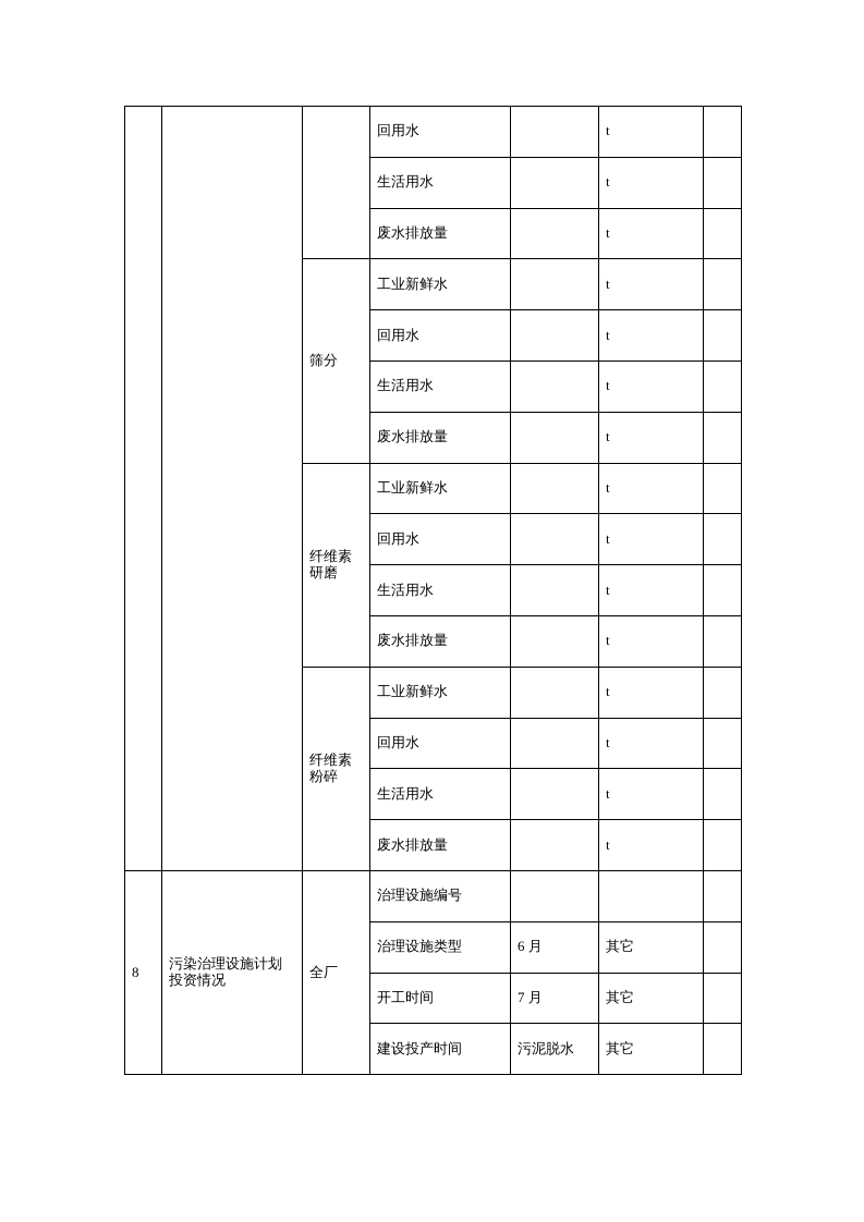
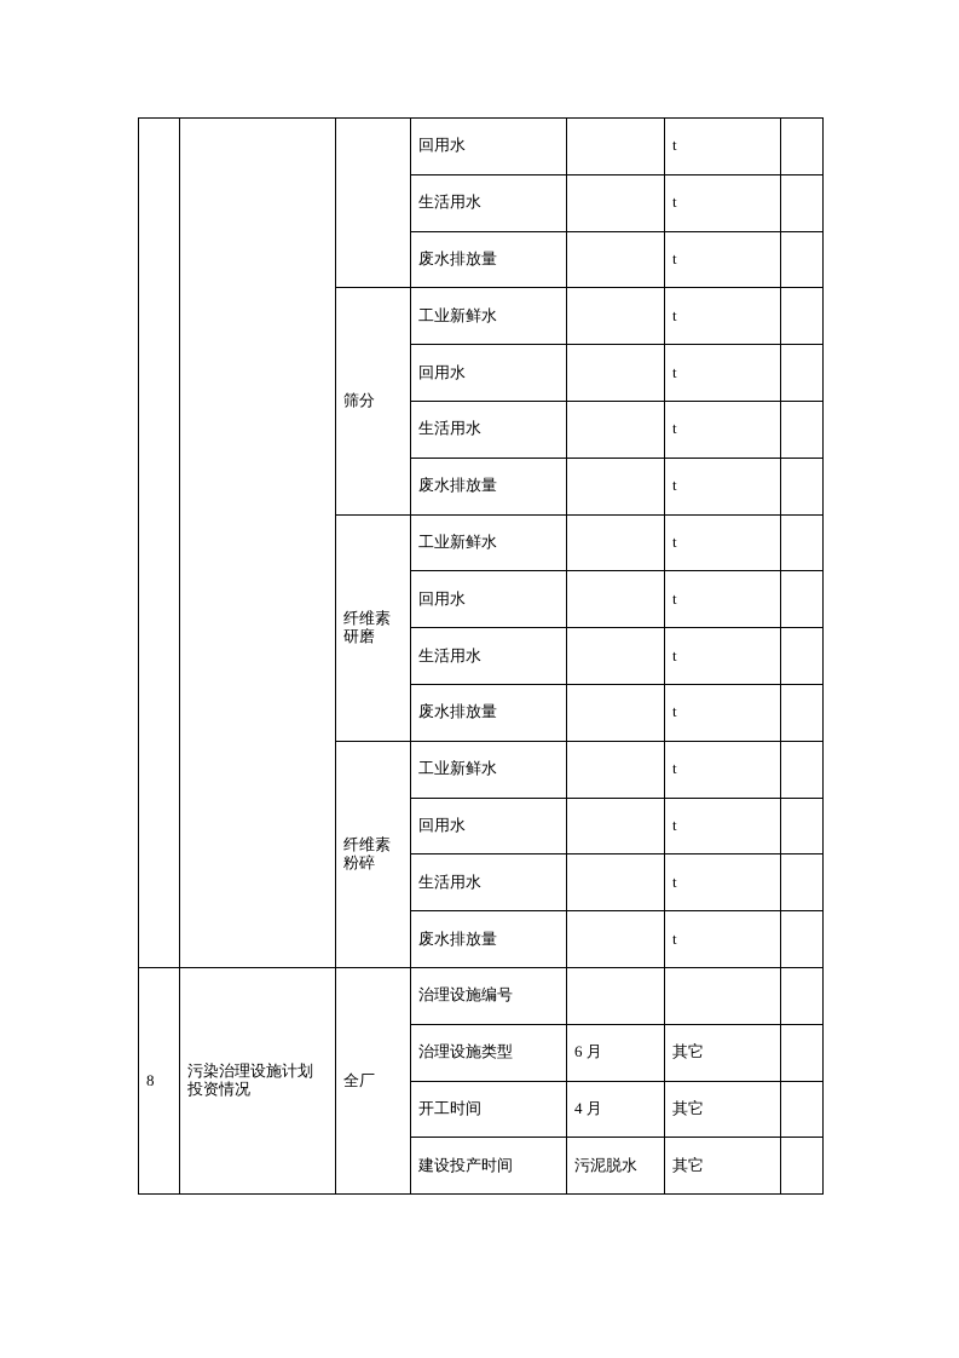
  			回用水		t
  生活用水		t
  废水排放量		t
  筛分	工业新鲜水		t
  回用水		t
  生活用水		t
  废水排放量		t
  纤维素研磨	工业新鲜水		t
  回用水		t
  生活用水		t
  废水排放量		t
  纤维素粉碎	工业新鲜水		t
  回用水		t
  生活用水		t
  废水排放量		t
  8	污染治理设施计划投资情况	全厂	治理设施编号
  治理设施类型	6 月	其它
- 开工时间	7 月	其它
+ 开工时间	4 月	其它
  建设投产时间	污泥脱水	其它
